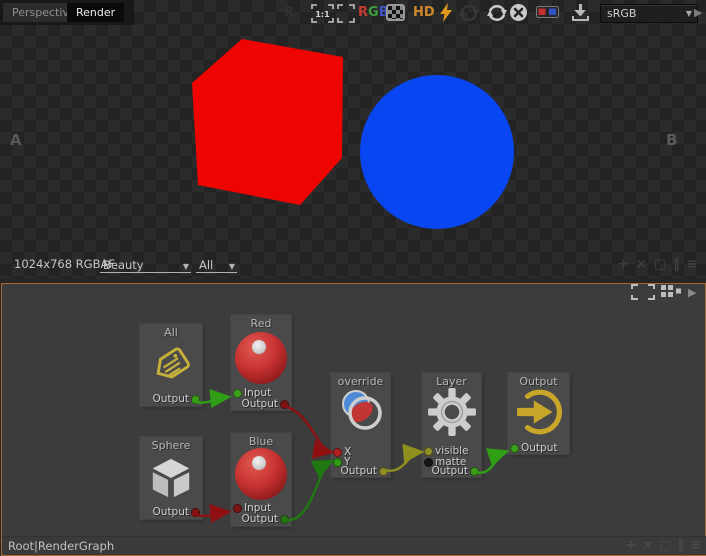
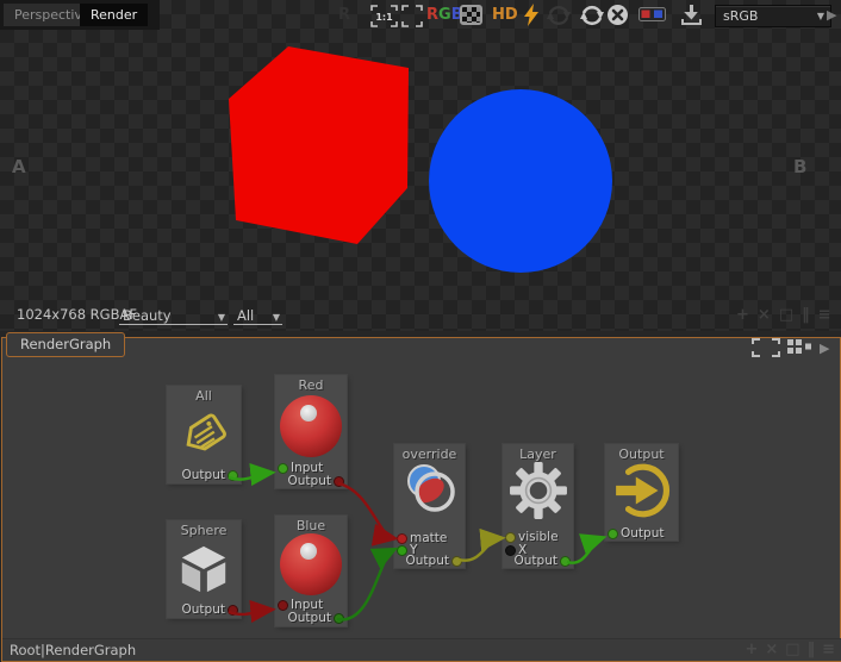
  Perspectiv
  Render
  1:1
  RGB
  HD
  sRGB
  ▼
  ▶
  A
  B
  1024x768 RGBAF
  Beauty
  ▼
  All
  ▼
  +
  ×
  □
  ‖
  ≡
+ RenderGraph
  ▶
  All
  Output
  Red
  Input
  Output
  Sphere
  Output
  Blue
  Input
  Output
  override
- X
+ matte
  Y
  Output
  Layer
  visible
- matte
+ X
  Output
  Output
  Output
  Root|RenderGraph
